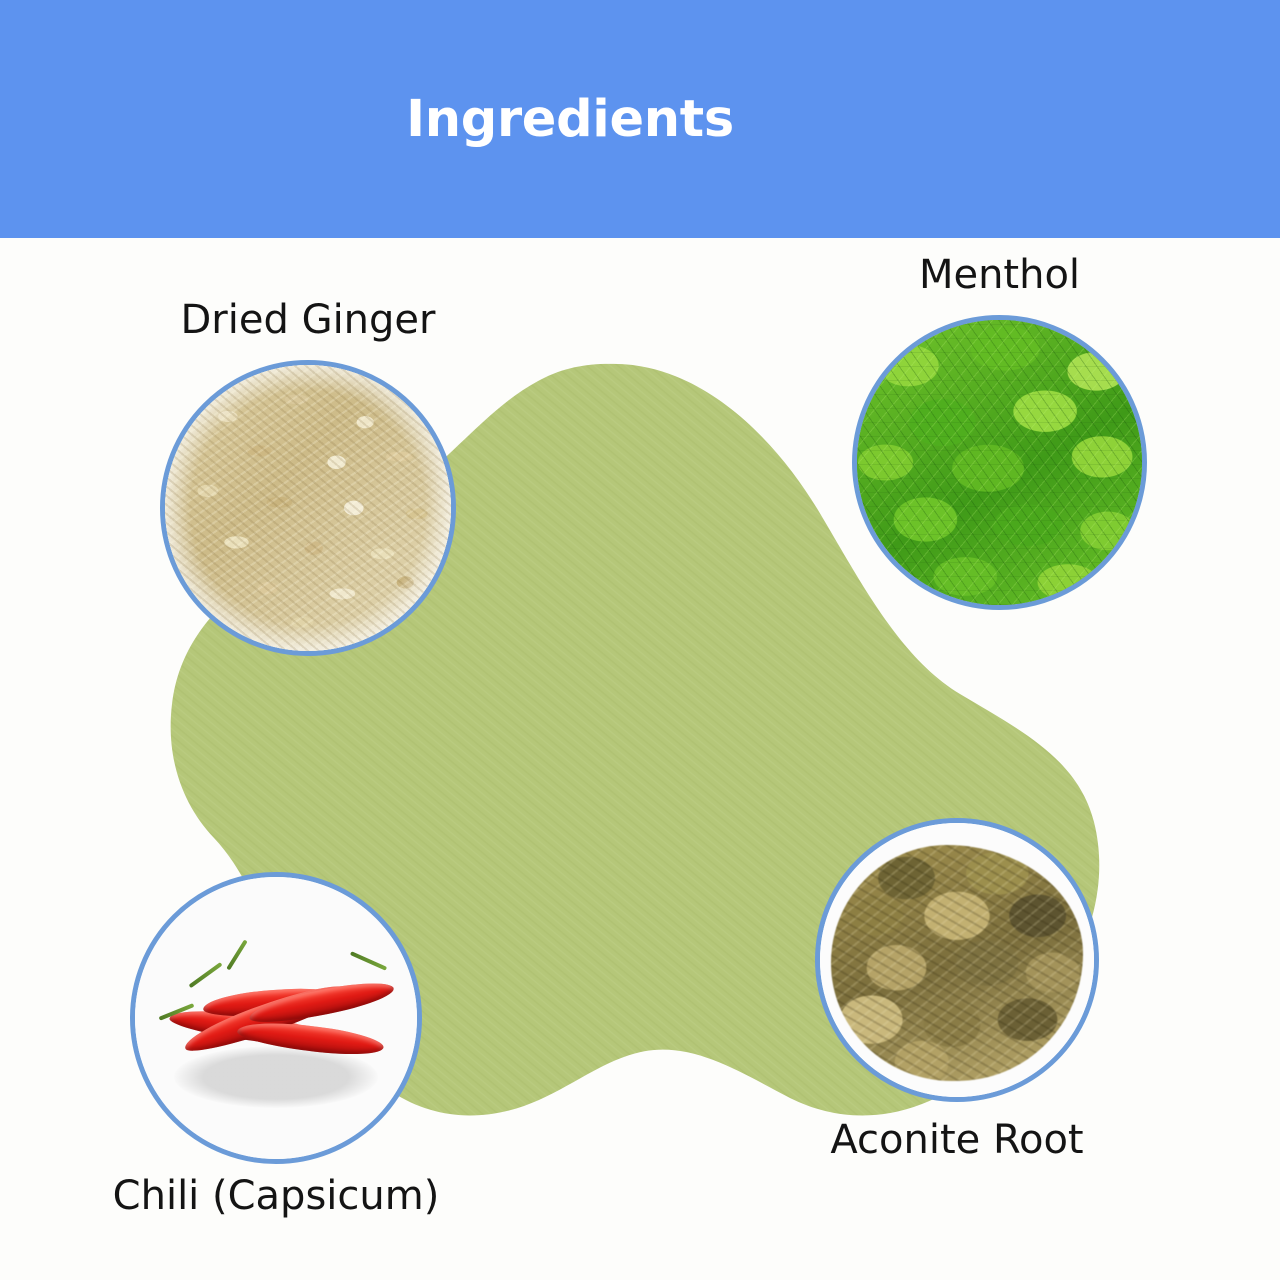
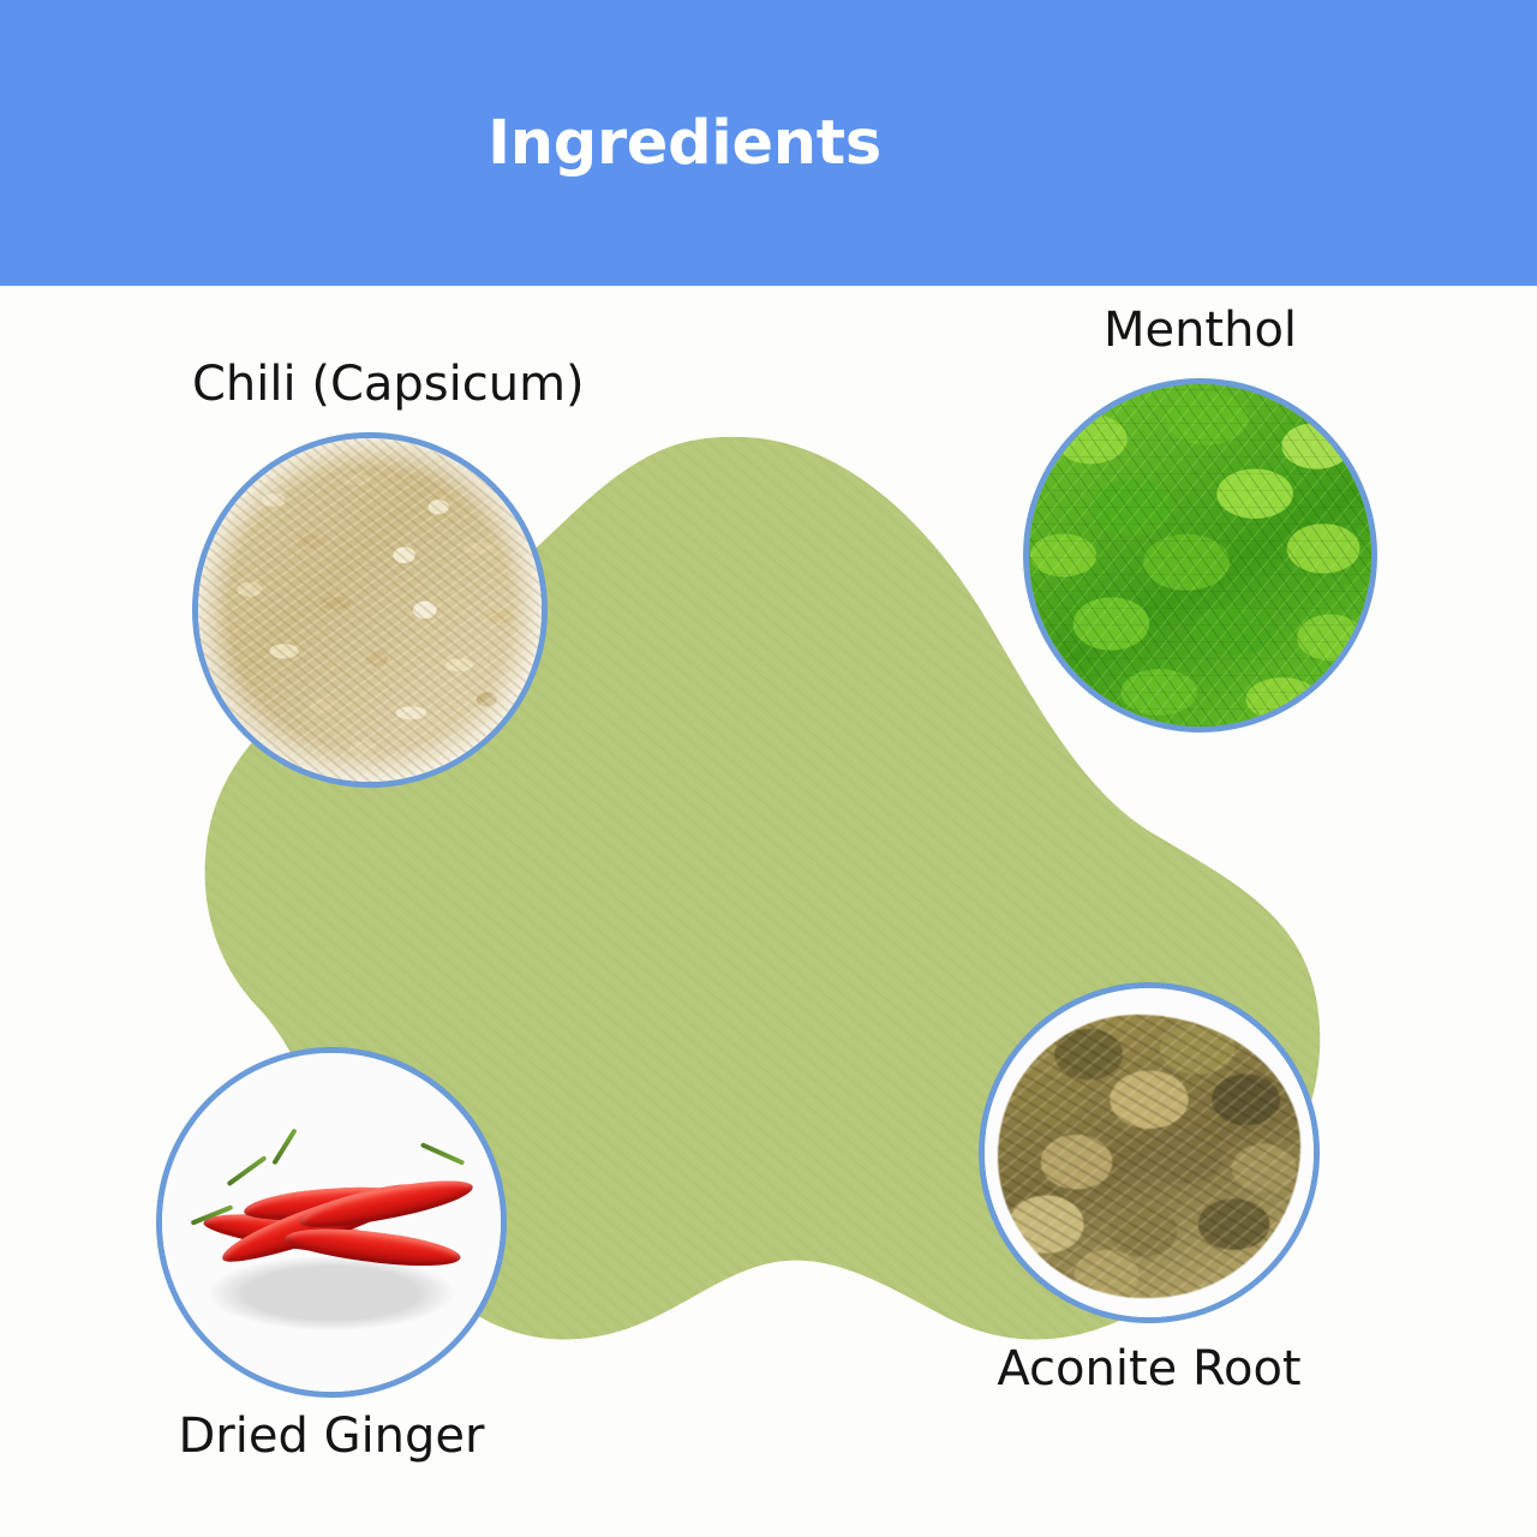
  Ingredients
- Dried Ginger
+ Chili (Capsicum)
  Menthol
- Chili (Capsicum)
+ Dried Ginger
  Aconite Root
